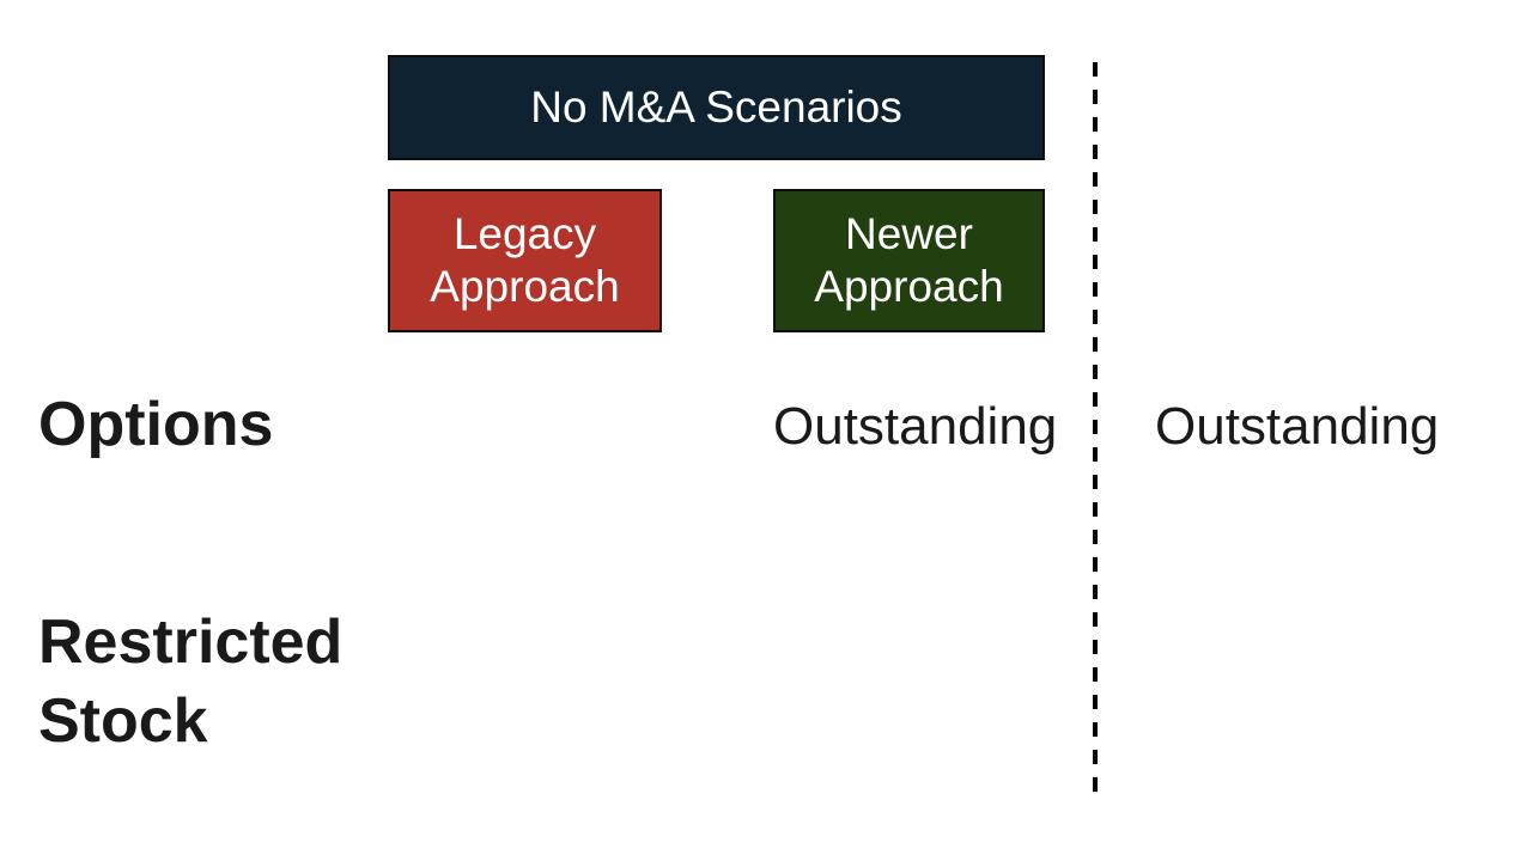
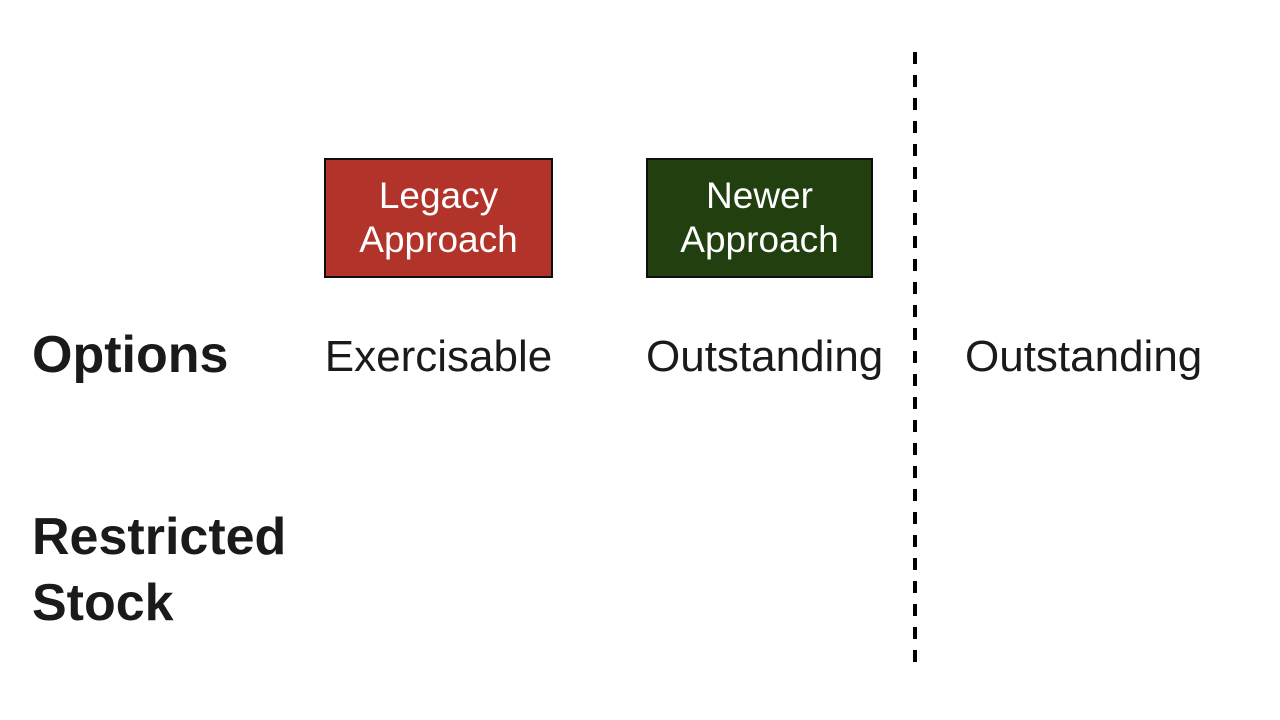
- No M&A Scenarios
  Legacy
  Approach
  Newer
  Approach
  Options
+ Exercisable
  Outstanding
  Outstanding
  Restricted
  Stock
